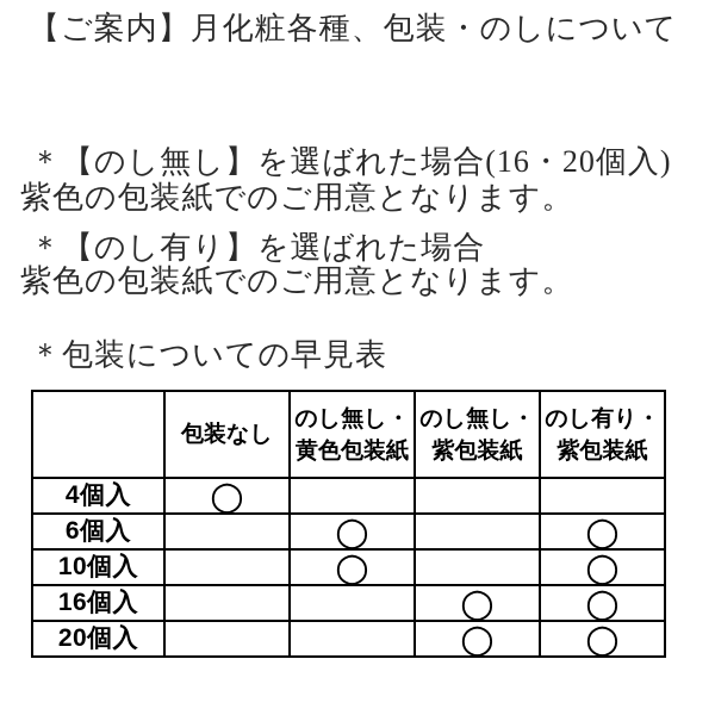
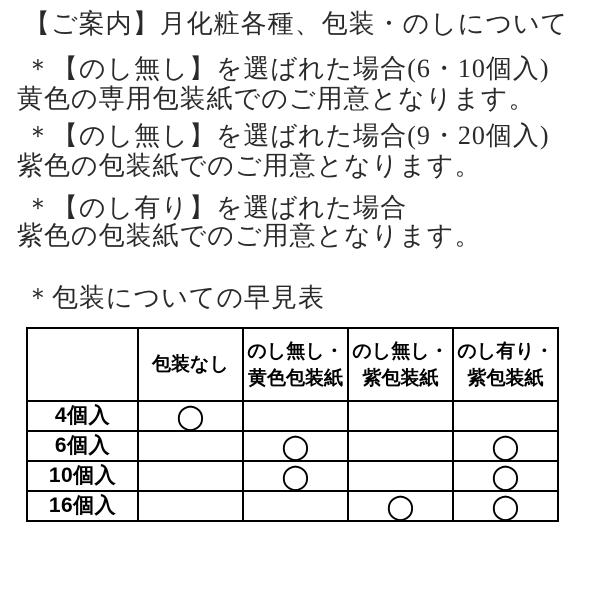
  【ご案内】月化粧各種、包装・のしについて
+ ＊【のし無し】を選ばれた場合(6・10個入)
+ 黄色の専用包装紙でのご用意となります。
- ＊【のし無し】を選ばれた場合(16・20個入)
+ ＊【のし無し】を選ばれた場合(9・20個入)
  紫色の包装紙でのご用意となります。
  ＊【のし有り】を選ばれた場合
  紫色の包装紙でのご用意となります。
  ＊包装についての早見表
  	包装なし	のし無し・ 黄色包装紙	のし無し・ 紫包装紙	のし有り・ 紫包装紙
  4個入	○
  6個入		○		○
  10個入		○		○
  16個入			○	○
- 20個入			○	○
